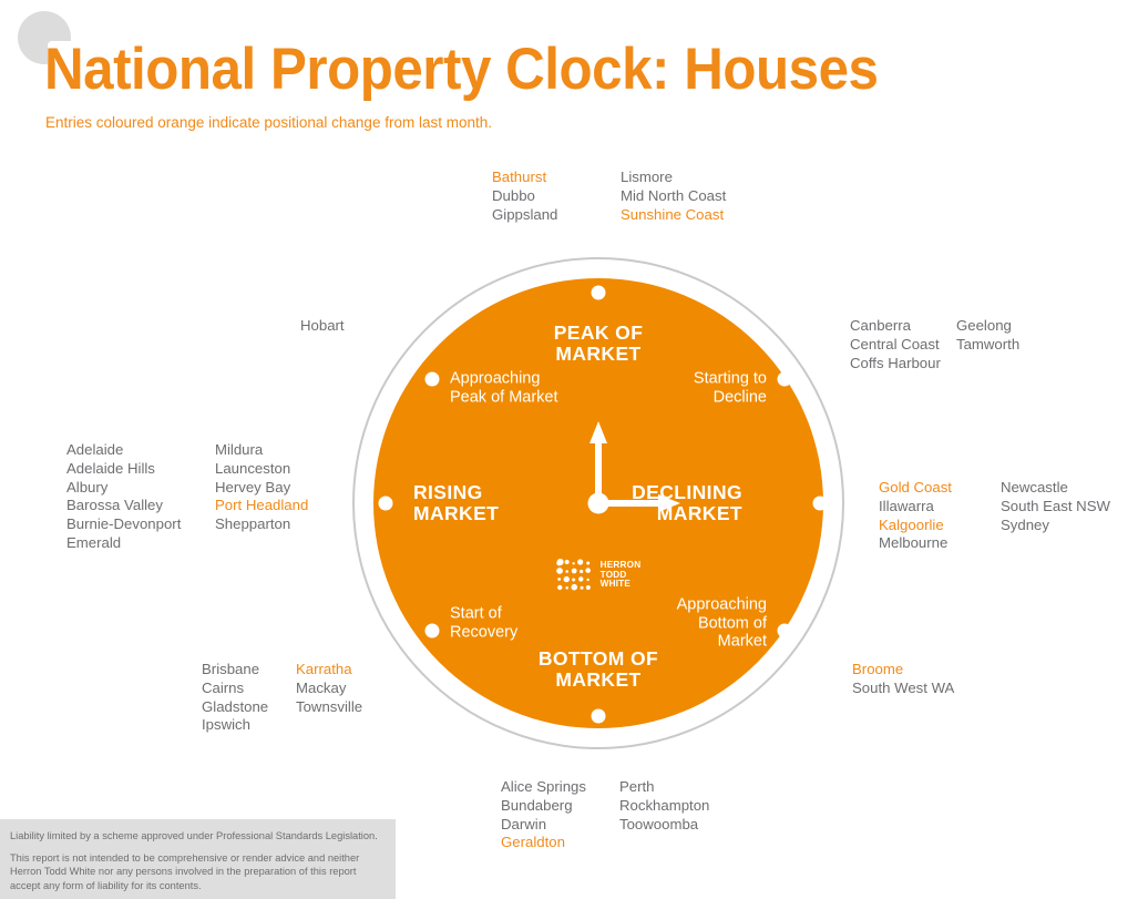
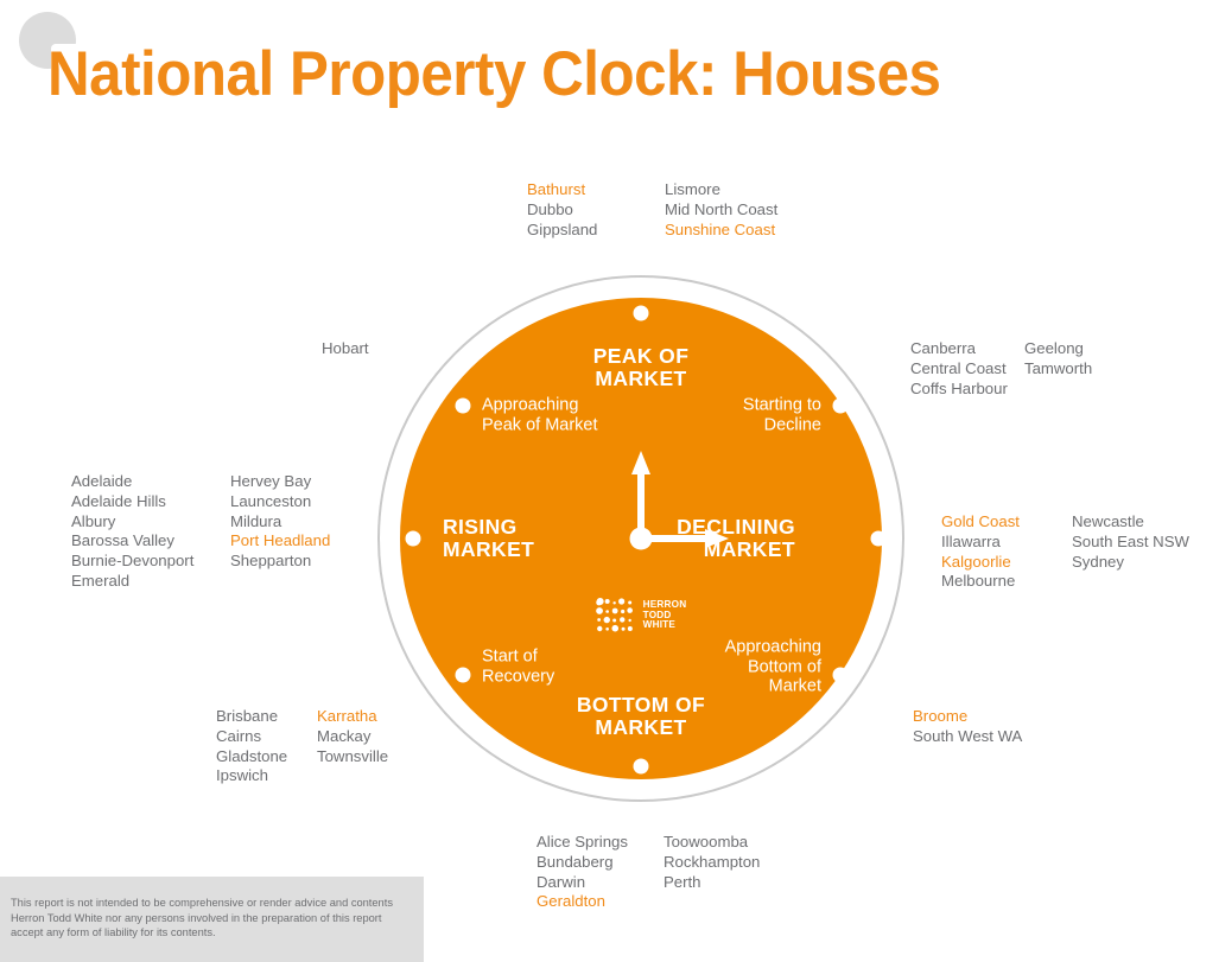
  National Property Clock: Houses
- Entries coloured orange indicate positional change from last month.
  PEAK OF
  MARKET
  DECLINING
  MARKET
  BOTTOM OF
  MARKET
  RISING
  MARKET
  Approaching
  Peak of Market
  Starting to
  Decline
  Approaching
  Bottom of Market
  Start of
  Recovery
  HERRON
  TODD
  WHITE
  Bathurst
  Dubbo
  Gippsland
  Lismore
  Mid North Coast
  Sunshine Coast
  Hobart
  Canberra
  Central Coast
  Coffs Harbour
  Geelong
  Tamworth
  Adelaide
  Adelaide Hills
  Albury
  Barossa Valley
  Burnie-Devonport
  Emerald
- Mildura
+ Hervey Bay
  Launceston
- Hervey Bay
+ Mildura
  Port Headland
  Shepparton
  Gold Coast
  Illawarra
  Kalgoorlie
  Melbourne
  Newcastle
  South East NSW
  Sydney
  Brisbane
  Cairns
  Gladstone
  Ipswich
  Karratha
  Mackay
  Townsville
  Broome
  South West WA
  Alice Springs
  Bundaberg
  Darwin
  Geraldton
- Perth
+ Toowoomba
  Rockhampton
- Toowoomba
+ Perth
- Liability limited by a scheme approved under Professional Standards Legislation.
- This report is not intended to be comprehensive or render advice and neither Herron Todd White nor any persons involved in the preparation of this report accept any form of liability for its contents.
+ This report is not intended to be comprehensive or render advice and contents Herron Todd White nor any persons involved in the preparation of this report accept any form of liability for its contents.
